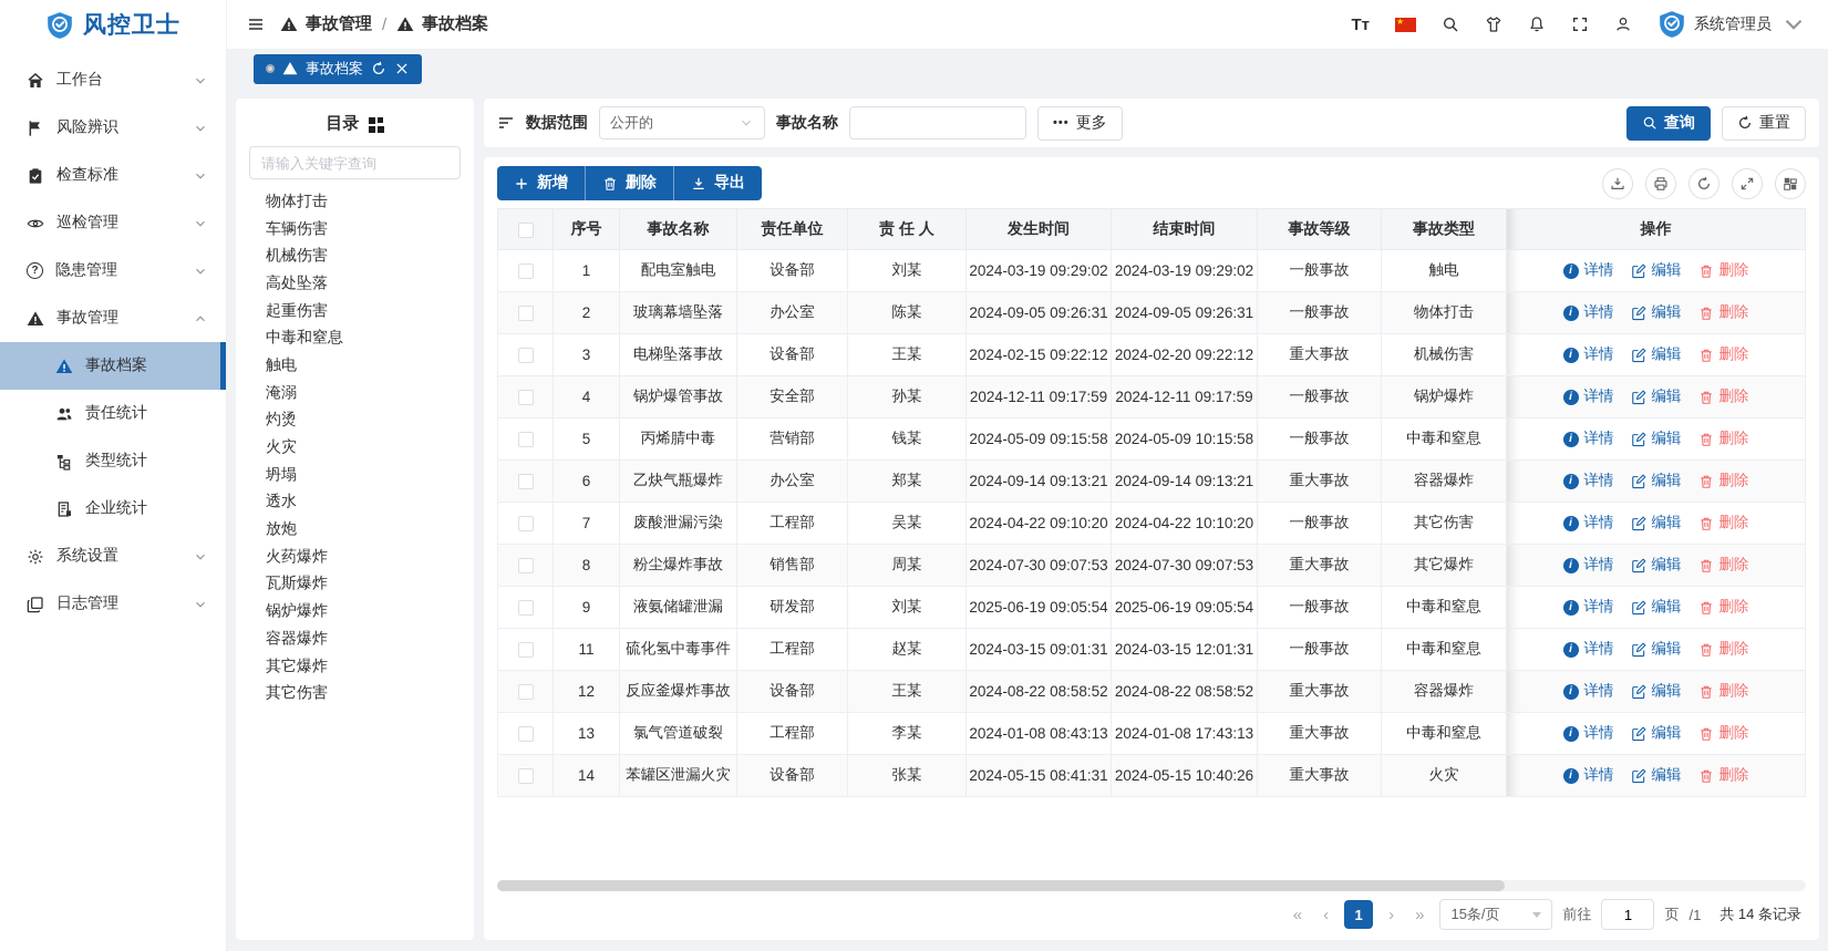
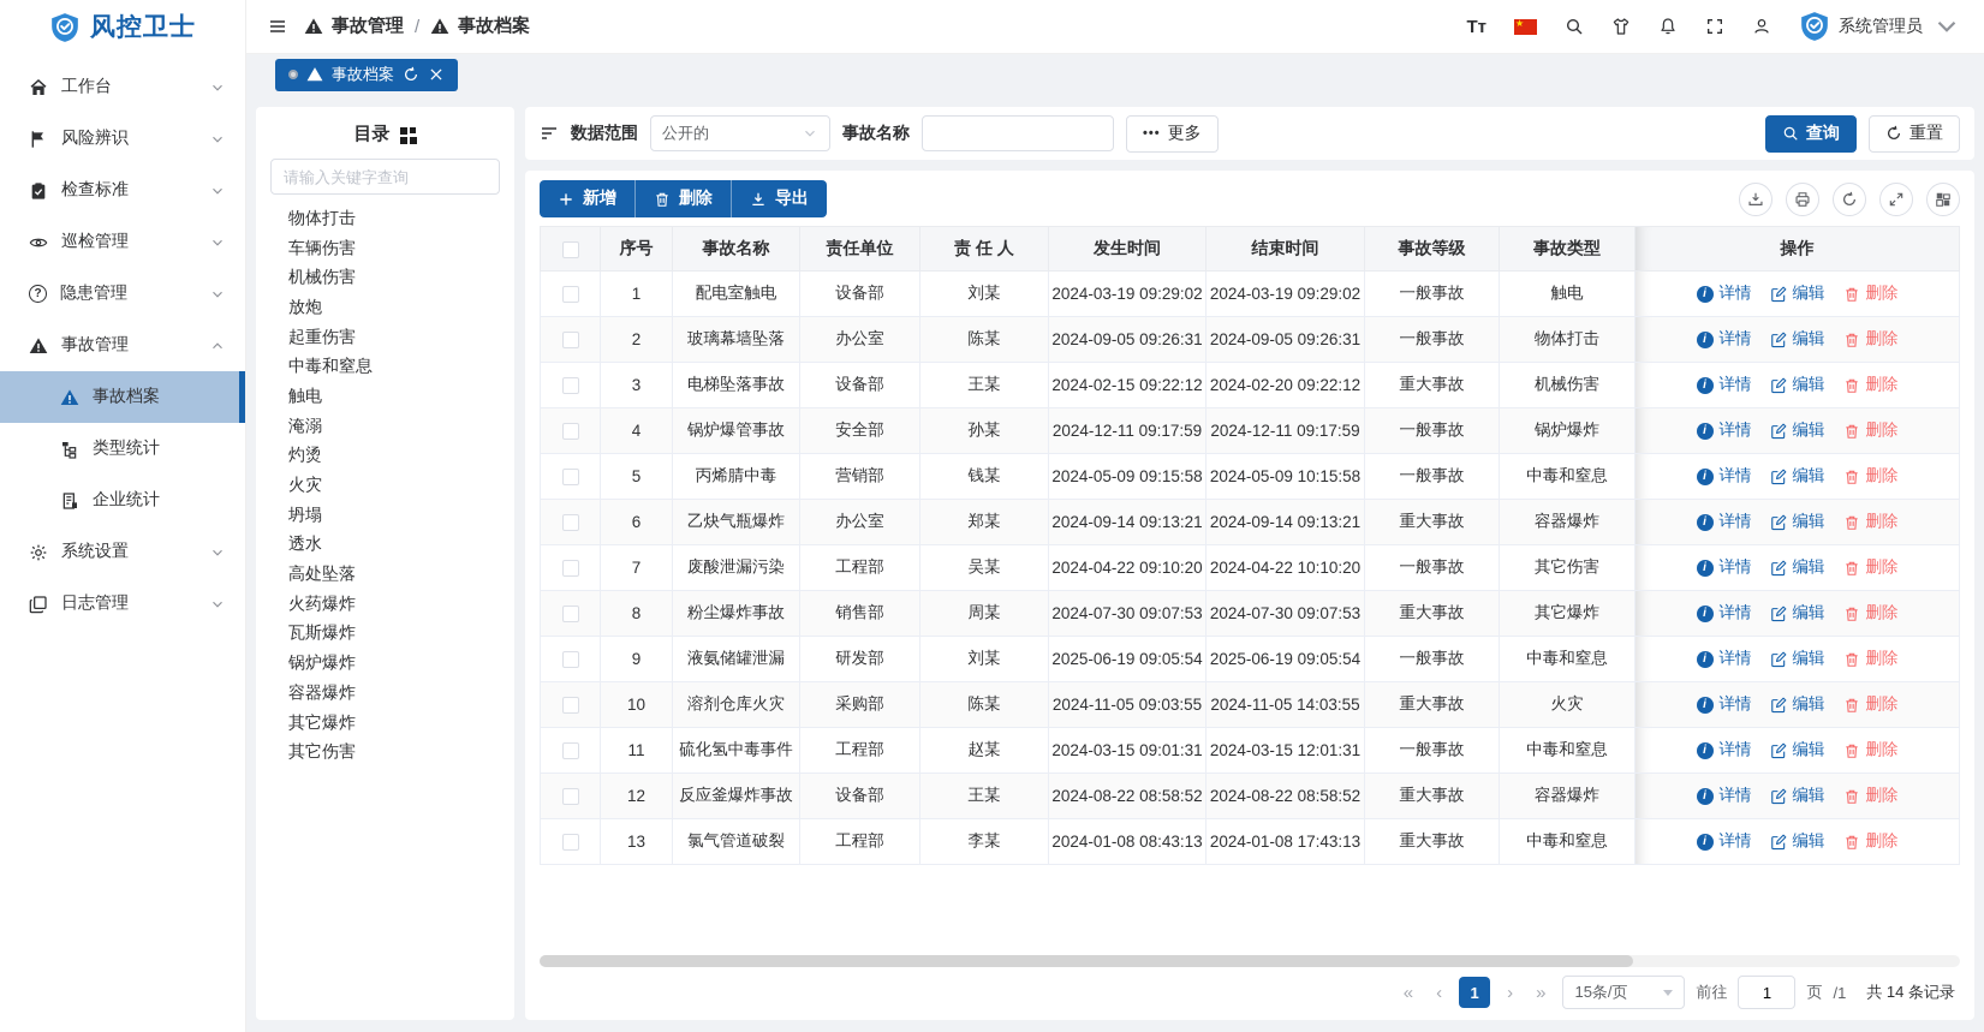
  风控卫士
  工作台
  风险辨识
  检查标准
  巡检管理
  ?
  隐患管理
  事故管理
  事故档案
- 责任统计
  类型统计
  企业统计
  系统设置
  日志管理
  事故管理
  /
  事故档案
  Tт
  系统管理员
  事故档案
  目录
  请输入关键字查询
  物体打击
  车辆伤害
  机械伤害
- 高处坠落
+ 放炮
  起重伤害
  中毒和窒息
  触电
  淹溺
  灼烫
  火灾
  坍塌
  透水
- 放炮
+ 高处坠落
  火药爆炸
  瓦斯爆炸
  锅炉爆炸
  容器爆炸
  其它爆炸
  其它伤害
  数据范围
  公开的
  事故名称
  •••
  更多
  查询
  重置
  新增
  删除
  导出
  	序号	事故名称	责任单位	责 任 人	发生时间	结束时间	事故等级	事故类型	操作
  	1	配电室触电	设备部	刘某	2024-03-19 09:29:02	2024-03-19 09:29:02	一般事故	触电	i 详情 编辑 删除
  	2	玻璃幕墙坠落	办公室	陈某	2024-09-05 09:26:31	2024-09-05 09:26:31	一般事故	物体打击	i 详情 编辑 删除
  	3	电梯坠落事故	设备部	王某	2024-02-15 09:22:12	2024-02-20 09:22:12	重大事故	机械伤害	i 详情 编辑 删除
  	4	锅炉爆管事故	安全部	孙某	2024-12-11 09:17:59	2024-12-11 09:17:59	一般事故	锅炉爆炸	i 详情 编辑 删除
  	5	丙烯腈中毒	营销部	钱某	2024-05-09 09:15:58	2024-05-09 10:15:58	一般事故	中毒和窒息	i 详情 编辑 删除
  	6	乙炔气瓶爆炸	办公室	郑某	2024-09-14 09:13:21	2024-09-14 09:13:21	重大事故	容器爆炸	i 详情 编辑 删除
  	7	废酸泄漏污染	工程部	吴某	2024-04-22 09:10:20	2024-04-22 10:10:20	一般事故	其它伤害	i 详情 编辑 删除
  	8	粉尘爆炸事故	销售部	周某	2024-07-30 09:07:53	2024-07-30 09:07:53	重大事故	其它爆炸	i 详情 编辑 删除
  	9	液氨储罐泄漏	研发部	刘某	2025-06-19 09:05:54	2025-06-19 09:05:54	一般事故	中毒和窒息	i 详情 编辑 删除
+ 	10	溶剂仓库火灾	采购部	陈某	2024-11-05 09:03:55	2024-11-05 14:03:55	重大事故	火灾	i 详情 编辑 删除
  	11	硫化氢中毒事件	工程部	赵某	2024-03-15 09:01:31	2024-03-15 12:01:31	一般事故	中毒和窒息	i 详情 编辑 删除
  	12	反应釜爆炸事故	设备部	王某	2024-08-22 08:58:52	2024-08-22 08:58:52	重大事故	容器爆炸	i 详情 编辑 删除
  	13	氯气管道破裂	工程部	李某	2024-01-08 08:43:13	2024-01-08 17:43:13	重大事故	中毒和窒息	i 详情 编辑 删除
- 	14	苯罐区泄漏火灾	设备部	张某	2024-05-15 08:41:31	2024-05-15 10:40:26	重大事故	火灾	i 详情 编辑 删除
  «
  ‹
  1
  ›
  »
  15条/页
  前往
  1
  页
  /1
  共 14 条记录
